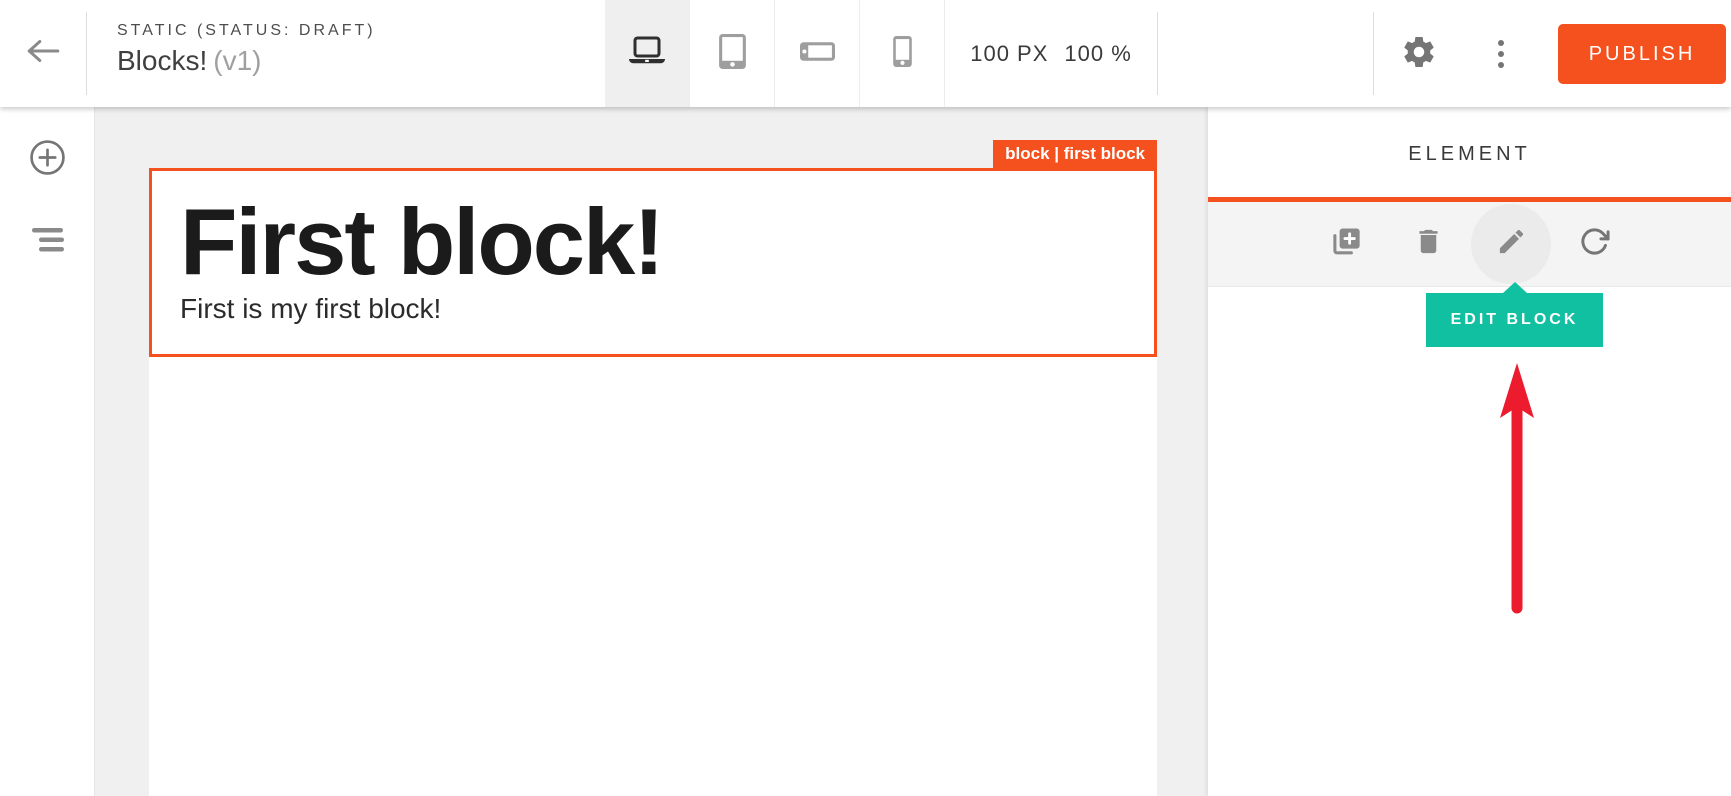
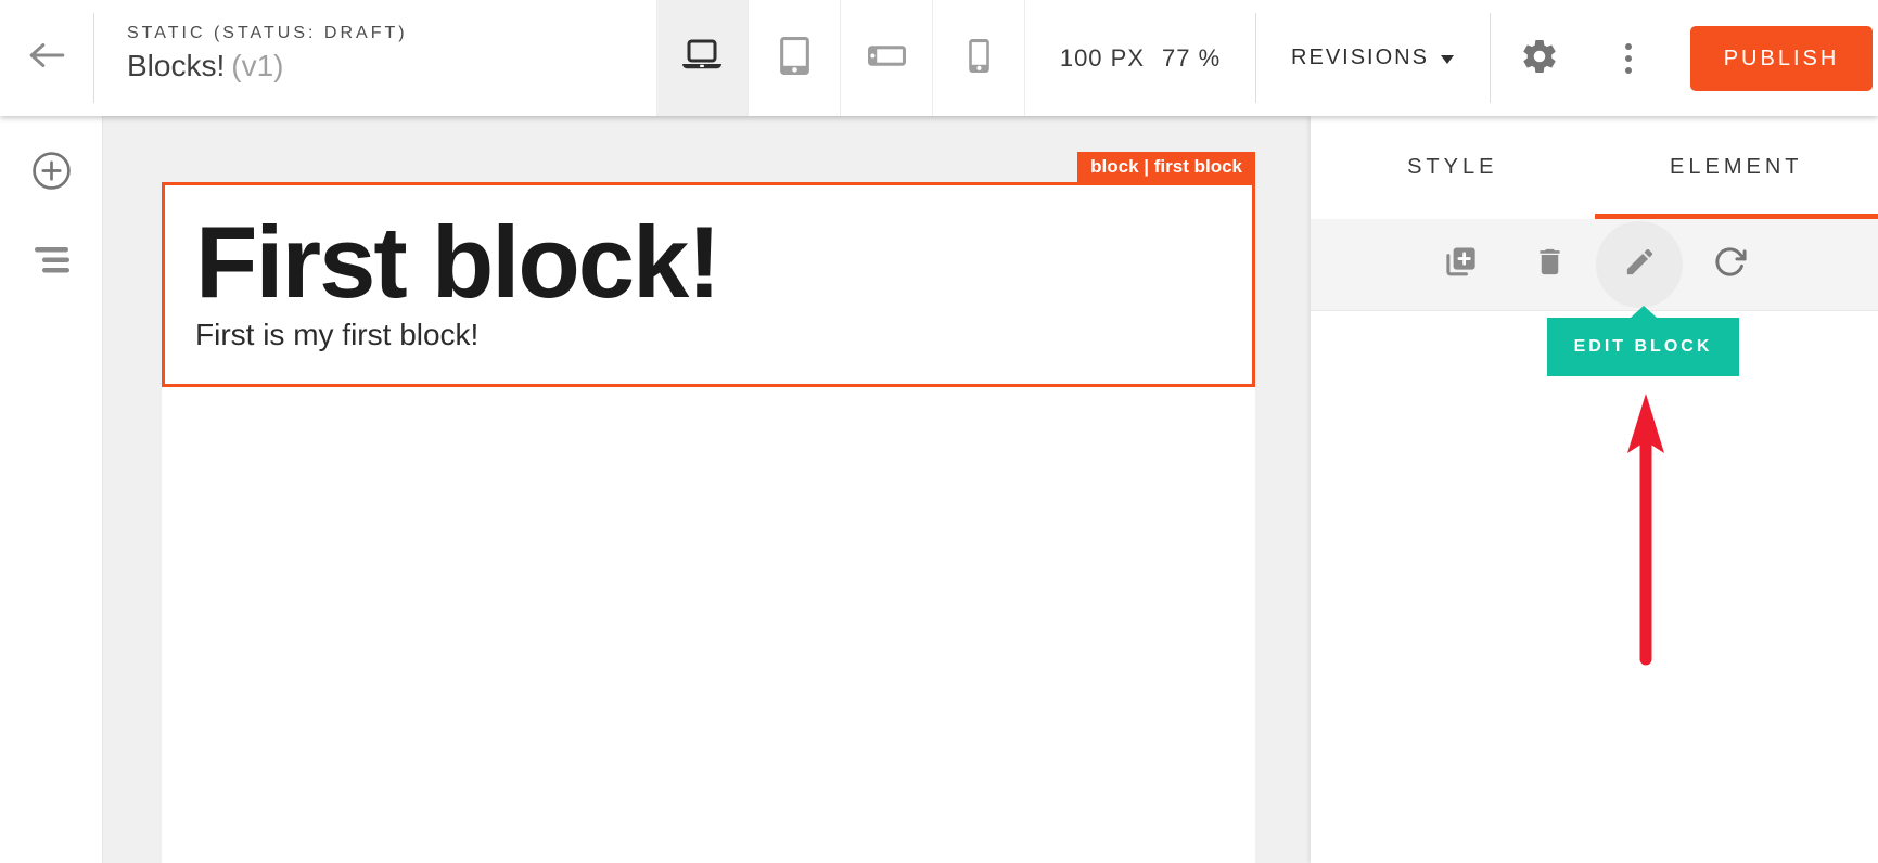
  STATIC (STATUS: DRAFT)
  Blocks! (v1)
  100 PX
- 100 %
+ 77 %
+ REVISIONS
  PUBLISH
  block | first block
  First block!
  First is my first block!
+ STYLE
  ELEMENT
  EDIT BLOCK
